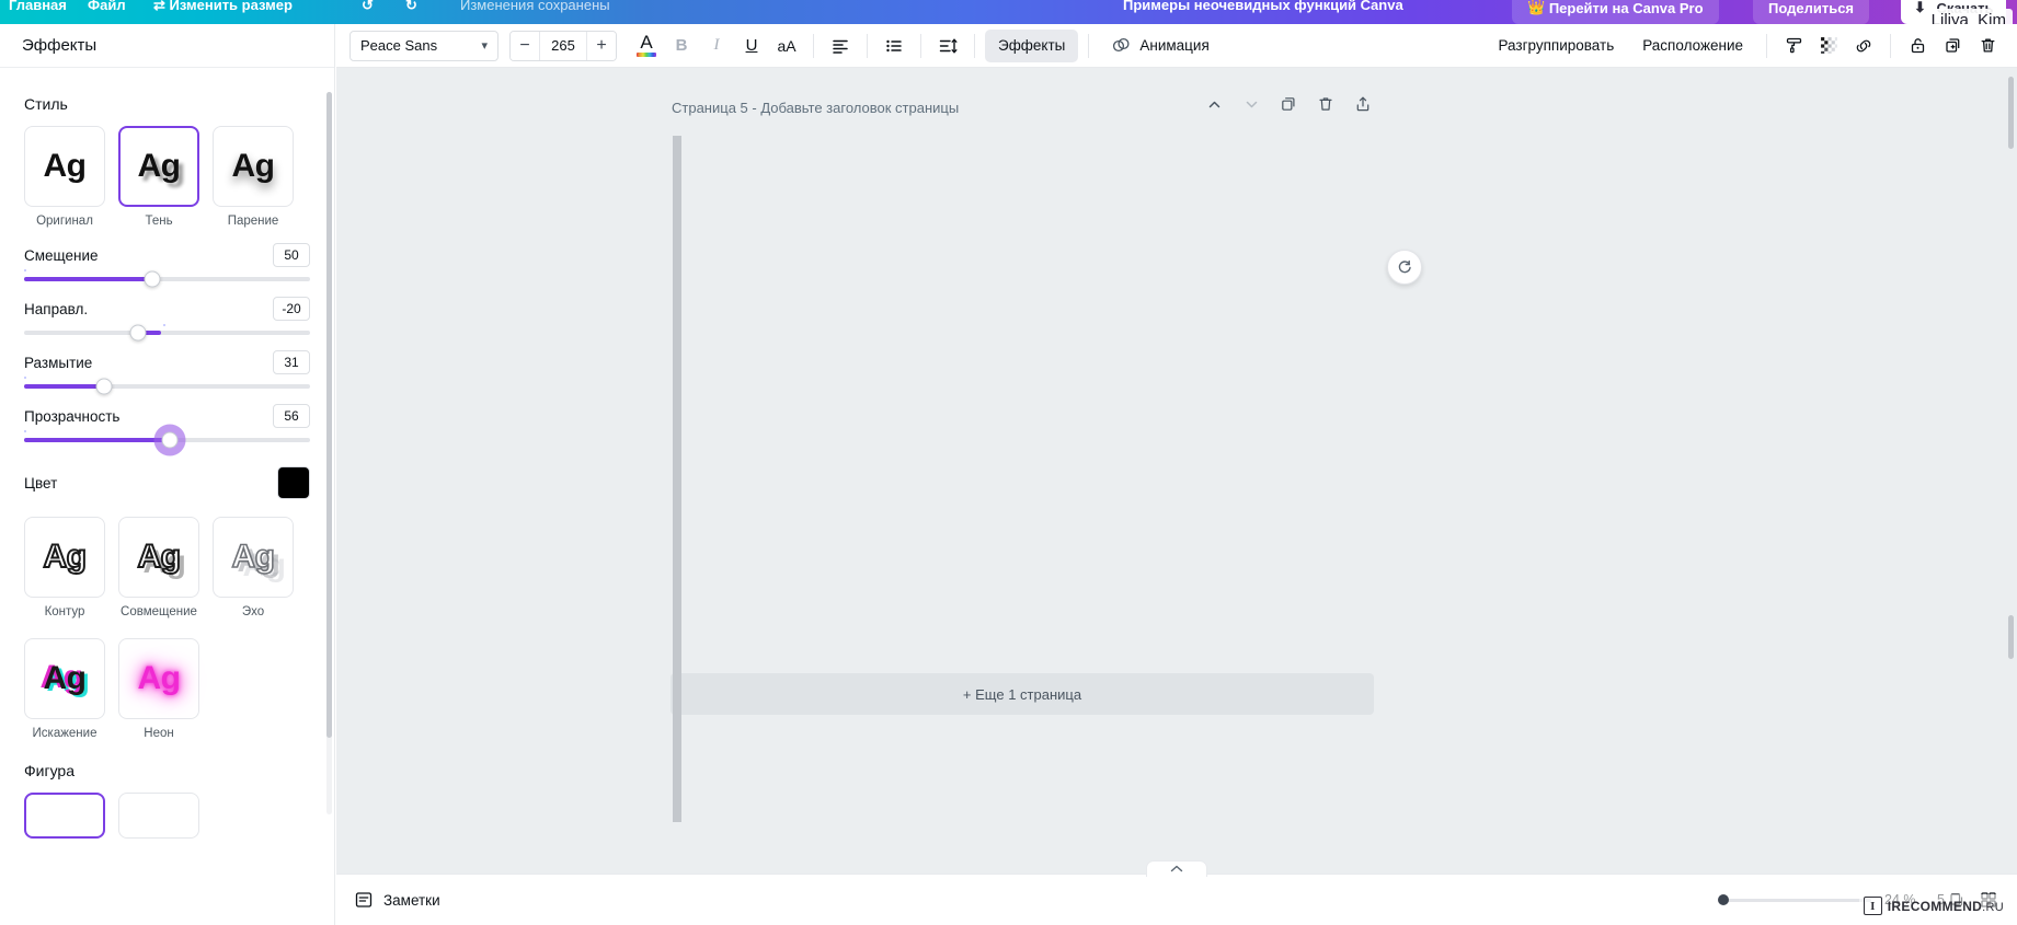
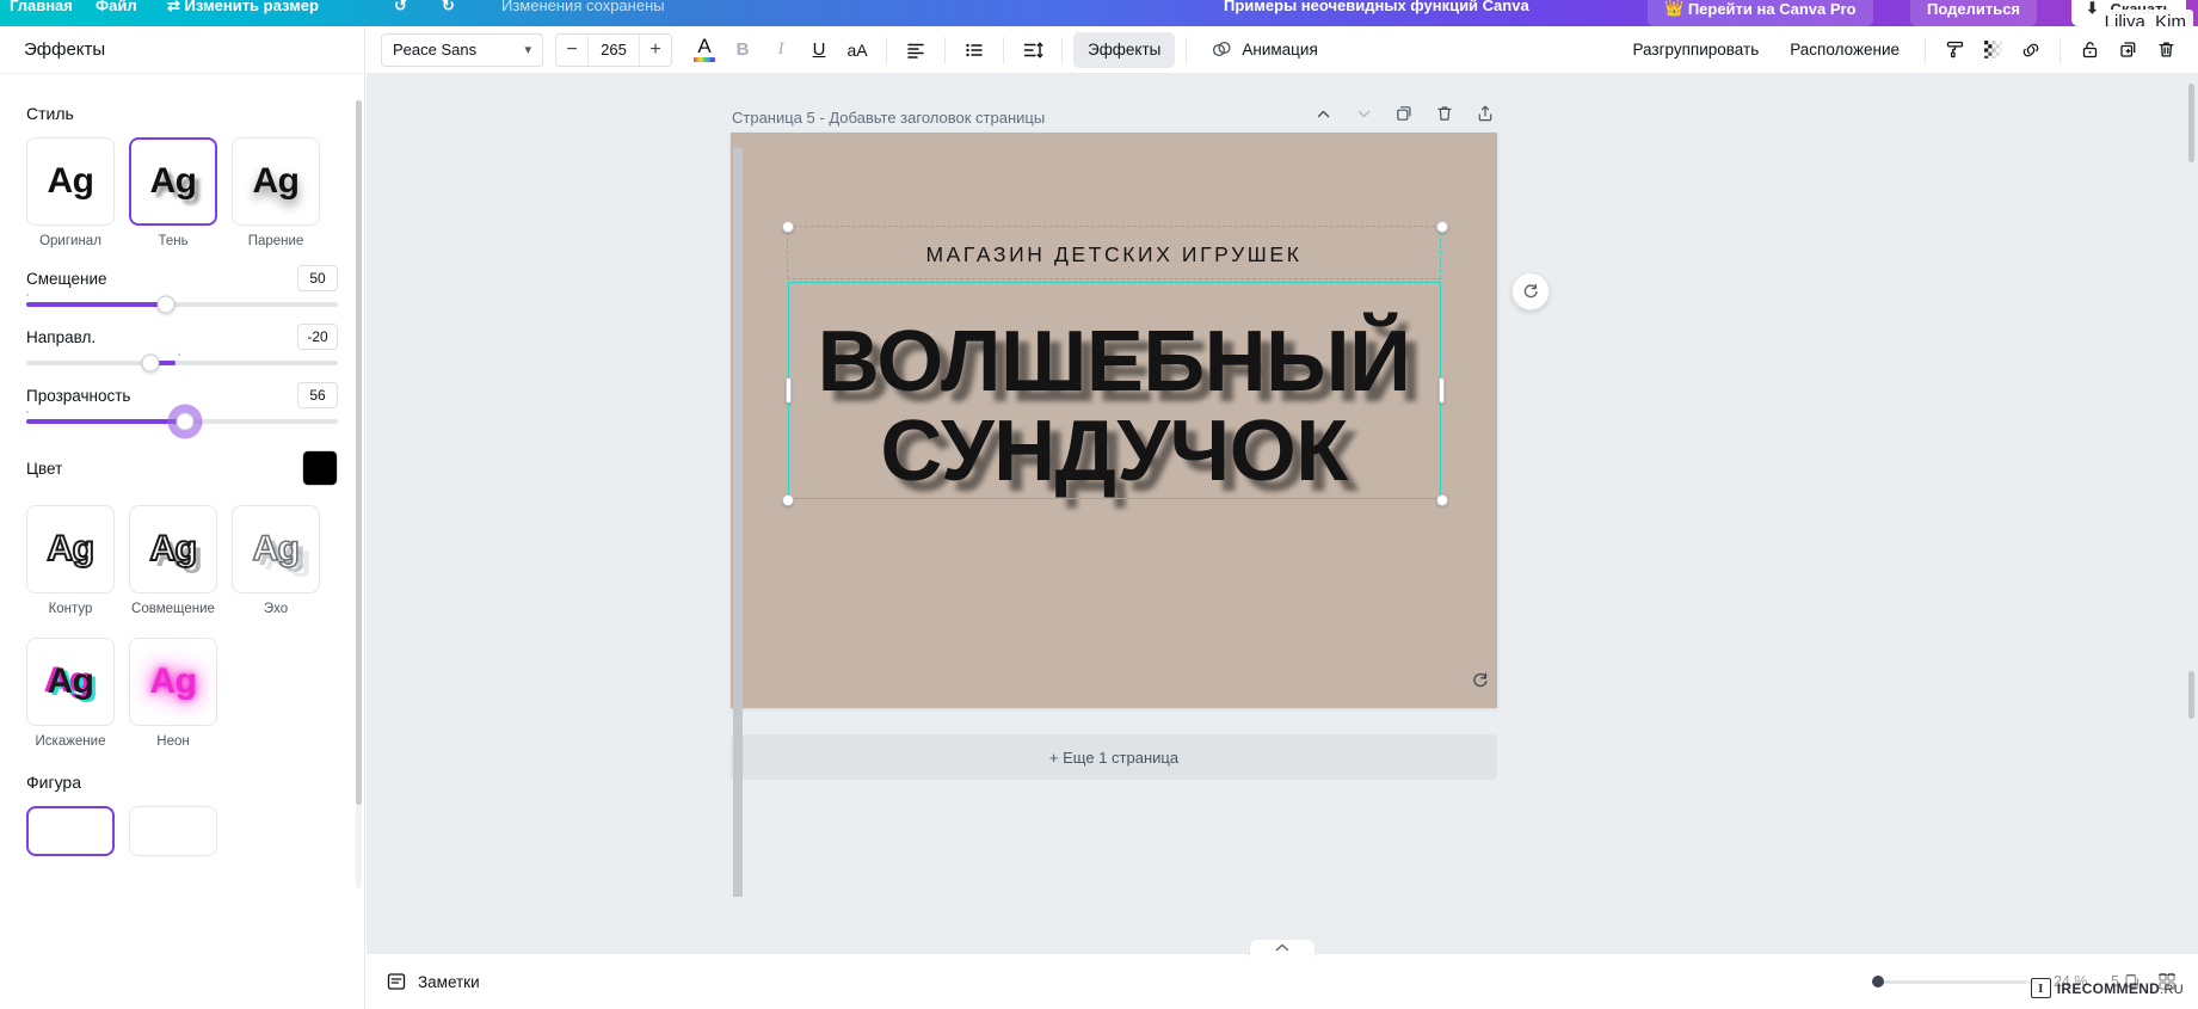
  Главная
  Файл
  ⇄ Изменить размер
  ↺
  ↻
  Изменения сохранены
  Примеры неочевидных функций Canva
  👑
  Перейти на Canva Pro
  Поделиться
  ⬇
  Скачать
  Liliya_Kim
  Эффекты
  Стиль
  Ag
  Оригинал
  Ag
  Тень
  Ag
  Парение
  Смещение
  50
  Направл.
  -20
- Размытие
- 31
  Прозрачность
  56
  Цвет
  Ag
  Контур
  Ag
  Совмещение
  Ag
  Эхо
  Ag
  Искажение
  Ag
  Неон
  Фигура
  Peace Sans
  ▾
  −
  265
  +
  A
  B
  I
  U
  aA
  Эффекты
  Анимация
  Разгруппировать
  Расположение
  Страница 5 - Добавьте заголовок страницы
+ МАГАЗИН ДЕТСКИХ ИГРУШЕК
+ ВОЛШЕБНЫЙ
+ СУНДУЧОК
  + Еще 1 страница
  Заметки
  24 %
  5
  I
  IRECOMMEND.RU
